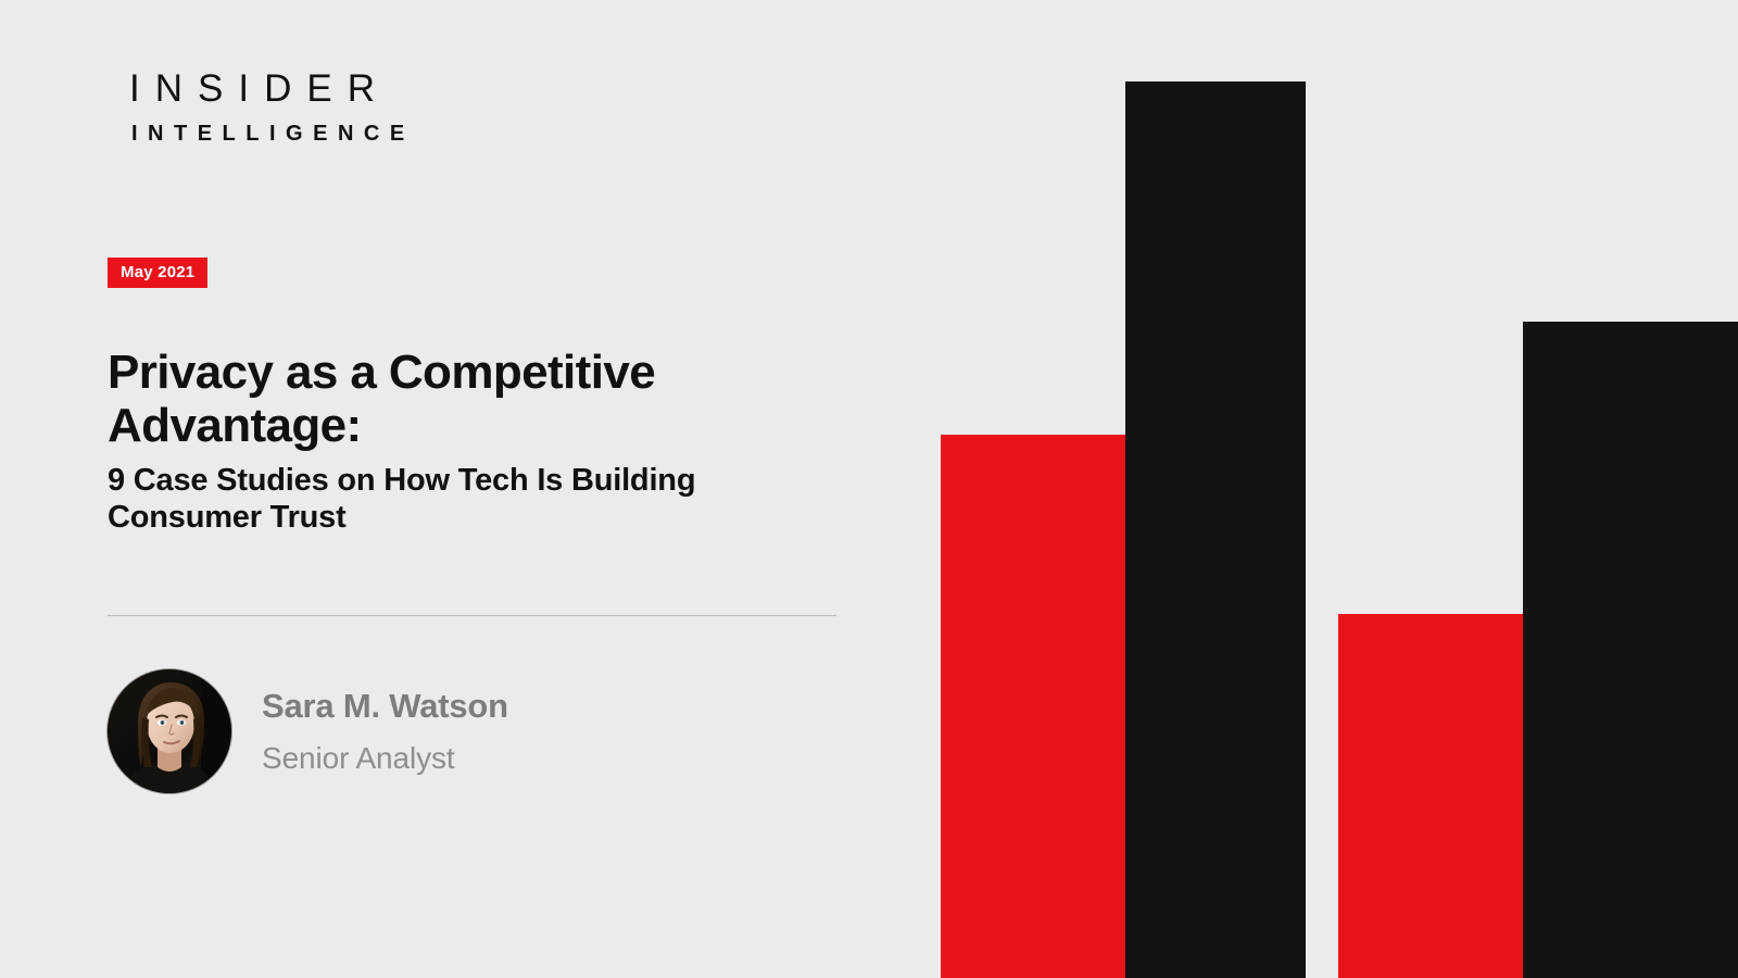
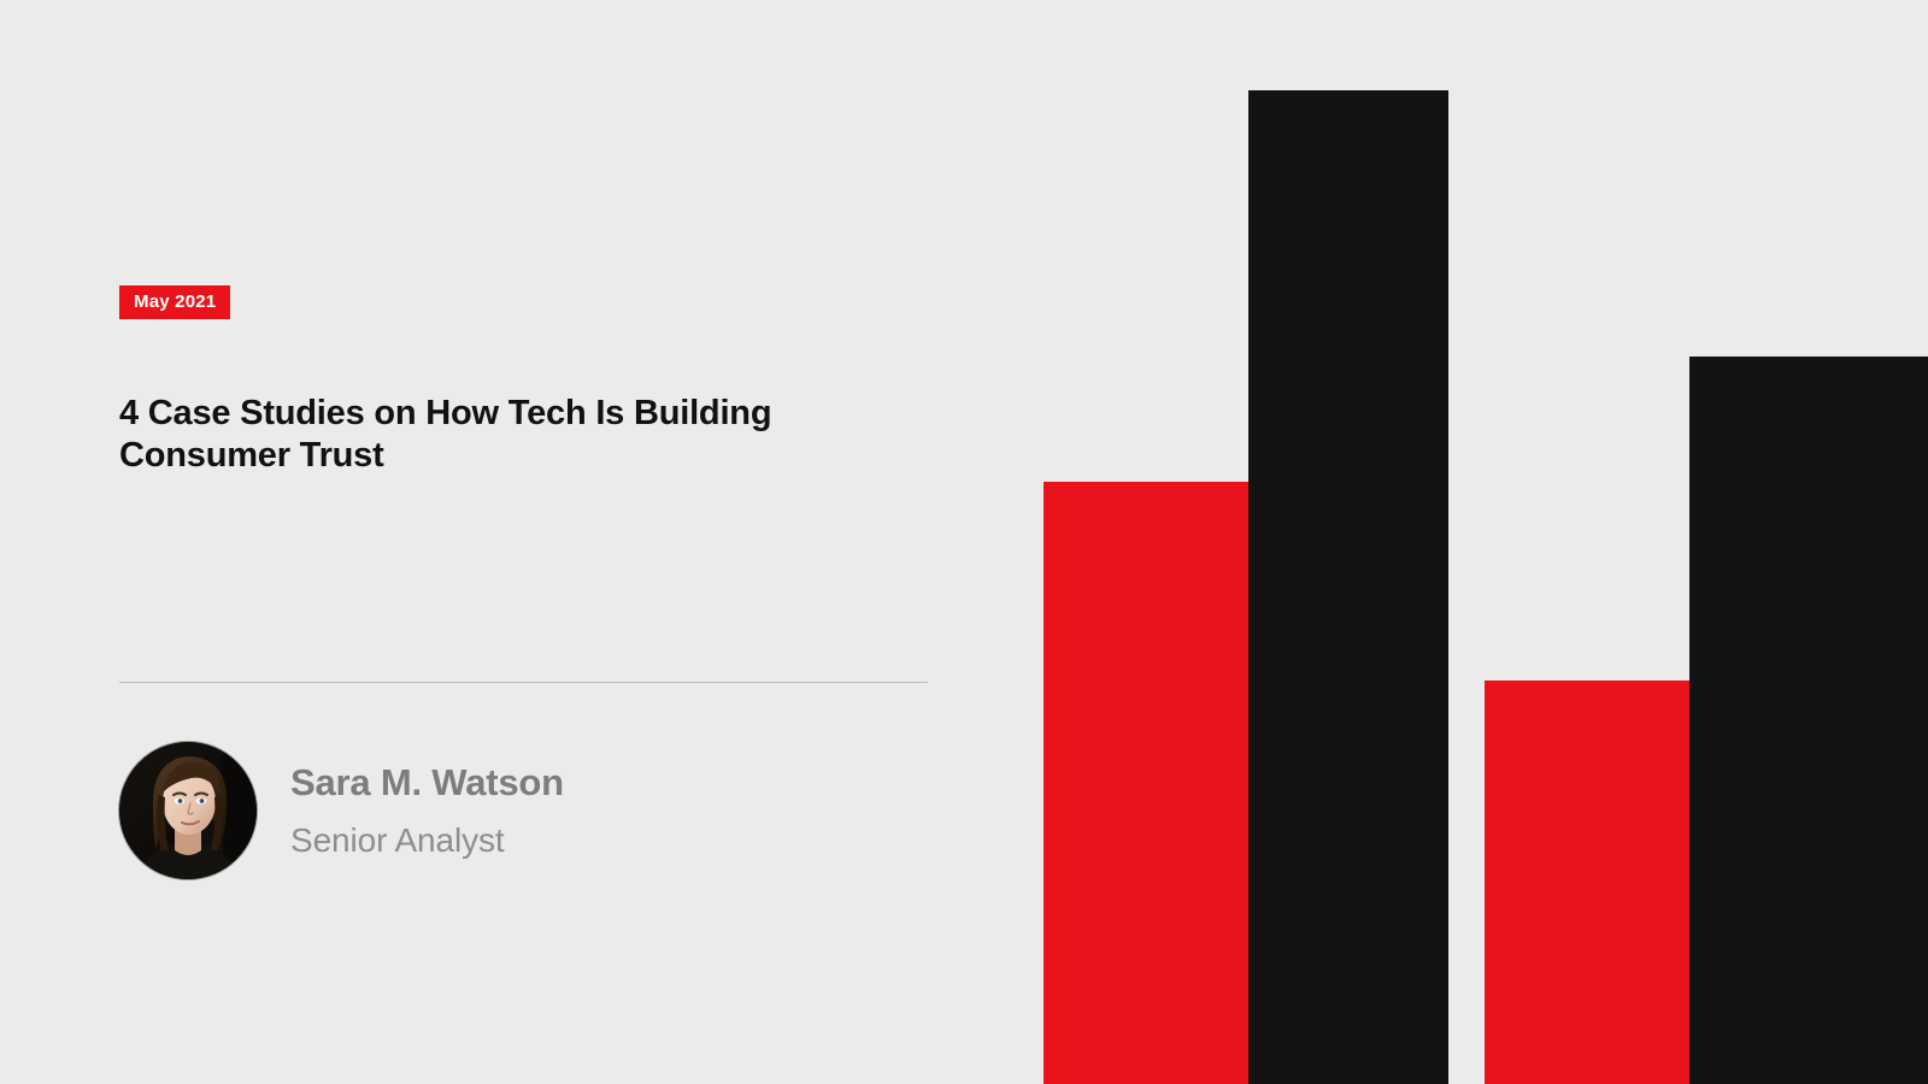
- INSIDER
- INTELLIGENCE
  May 2021
- Privacy as a Competitive Advantage:
- 9 Case Studies on How Tech Is Building Consumer Trust
+ 4 Case Studies on How Tech Is Building Consumer Trust
  Sara M. Watson
  Senior Analyst
